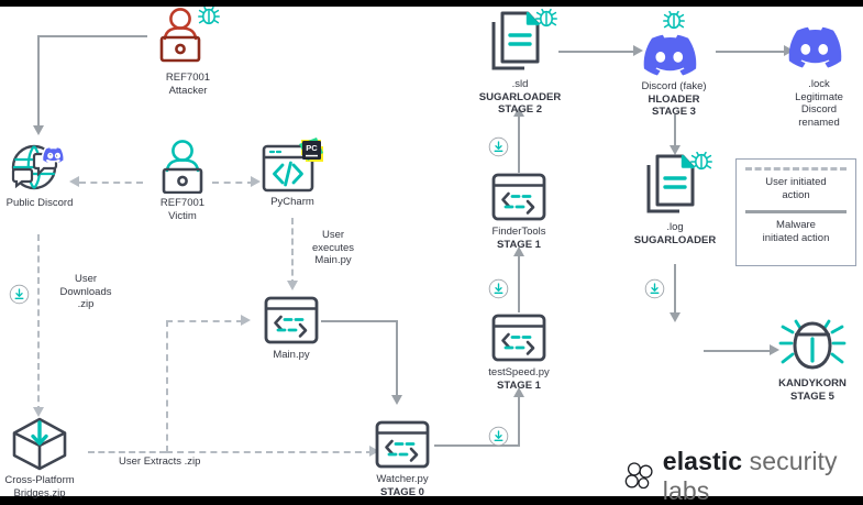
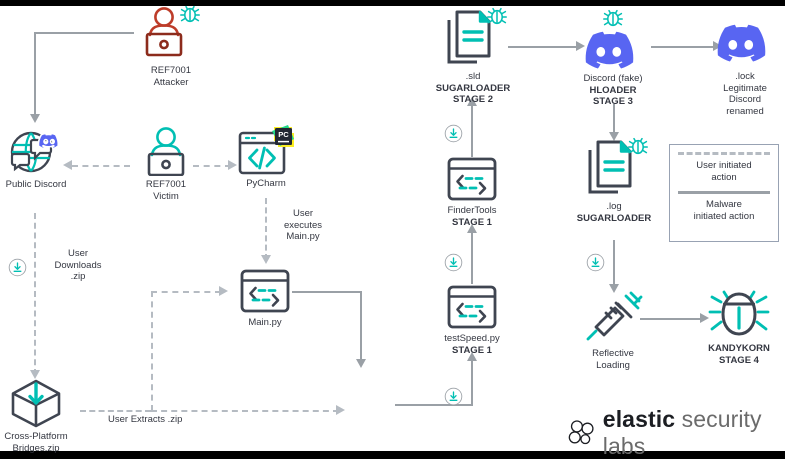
  REF7001
  Attacker
  Public Discord
  REF7001
  Victim
  PC
  PyCharm
  Cross-Platform
  Bridges.zip
  Main.py
- Watcher.py
- STAGE 0
  testSpeed.py
  STAGE 1
  FinderTools
  STAGE 1
  .sld
  SUGARLOADER
  STAGE 2
  Discord (fake)
  HLOADER
  STAGE 3
  .lock
  Legitimate
  Discord
  renamed
  .log
  SUGARLOADER
+ Reflective
+ Loading
  KANDYKORN
- STAGE 5
+ STAGE 4
  User
  Downloads
  .zip
  User
  executes
  Main.py
  User Extracts .zip
  User initiated
  action
  Malware
  initiated action
  elastic security labs
